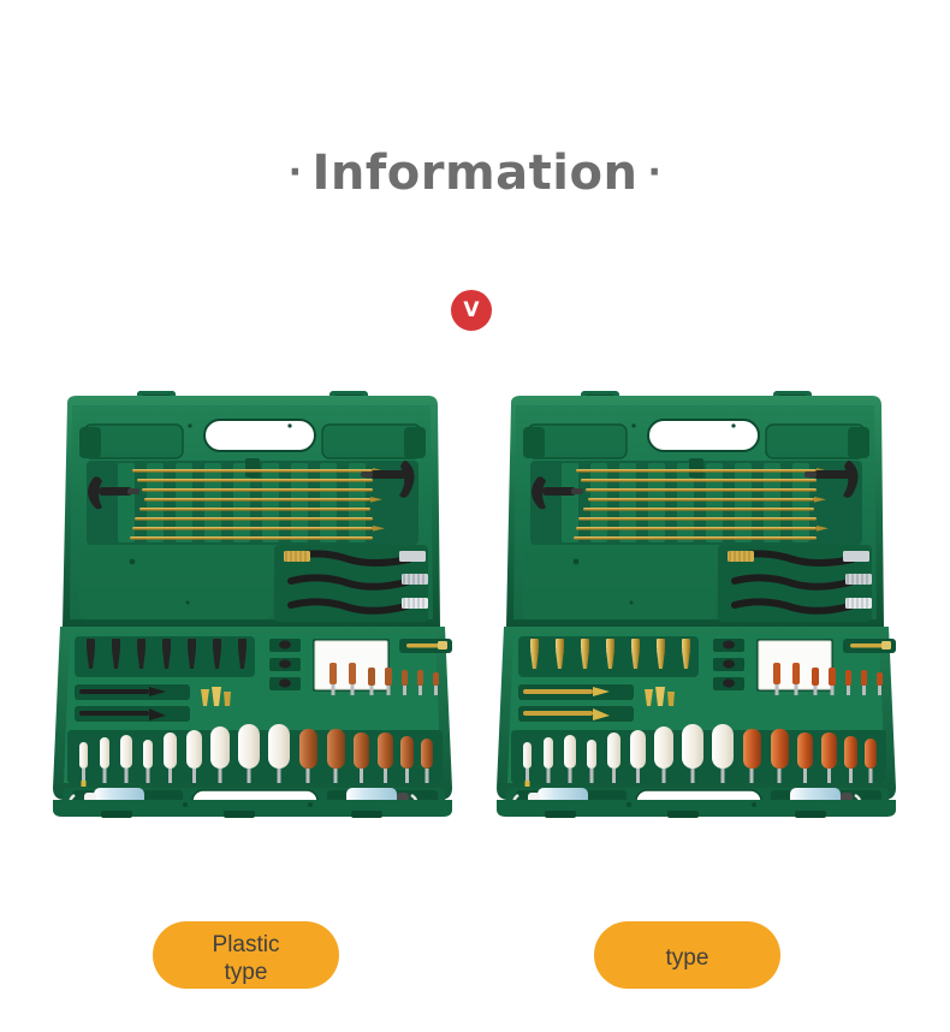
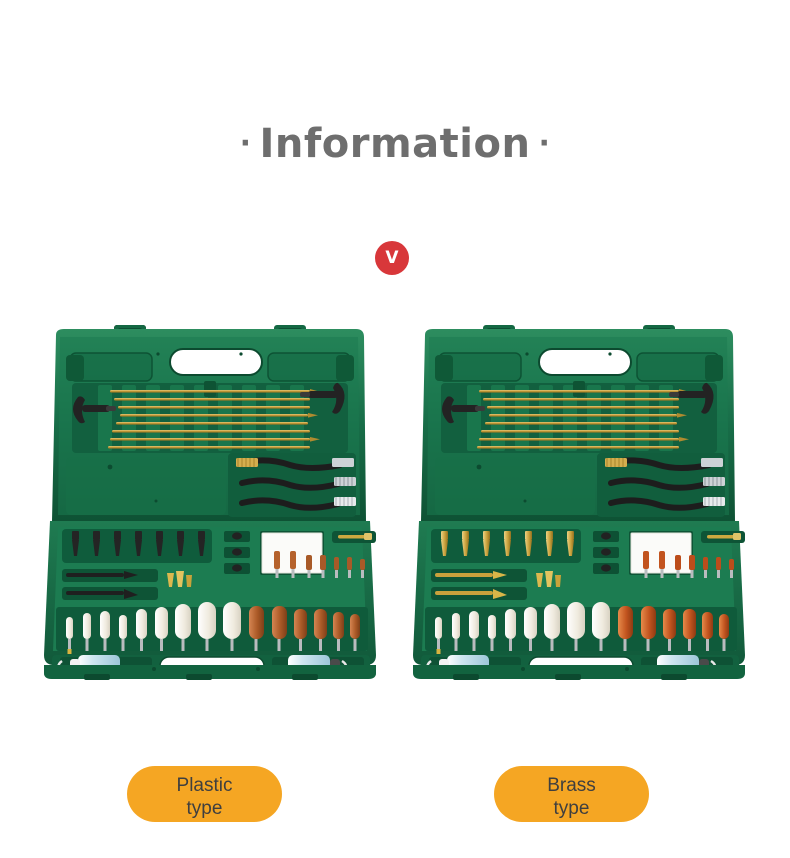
  · Information ·
  V
  Plastic
  type
+ Brass
  type
